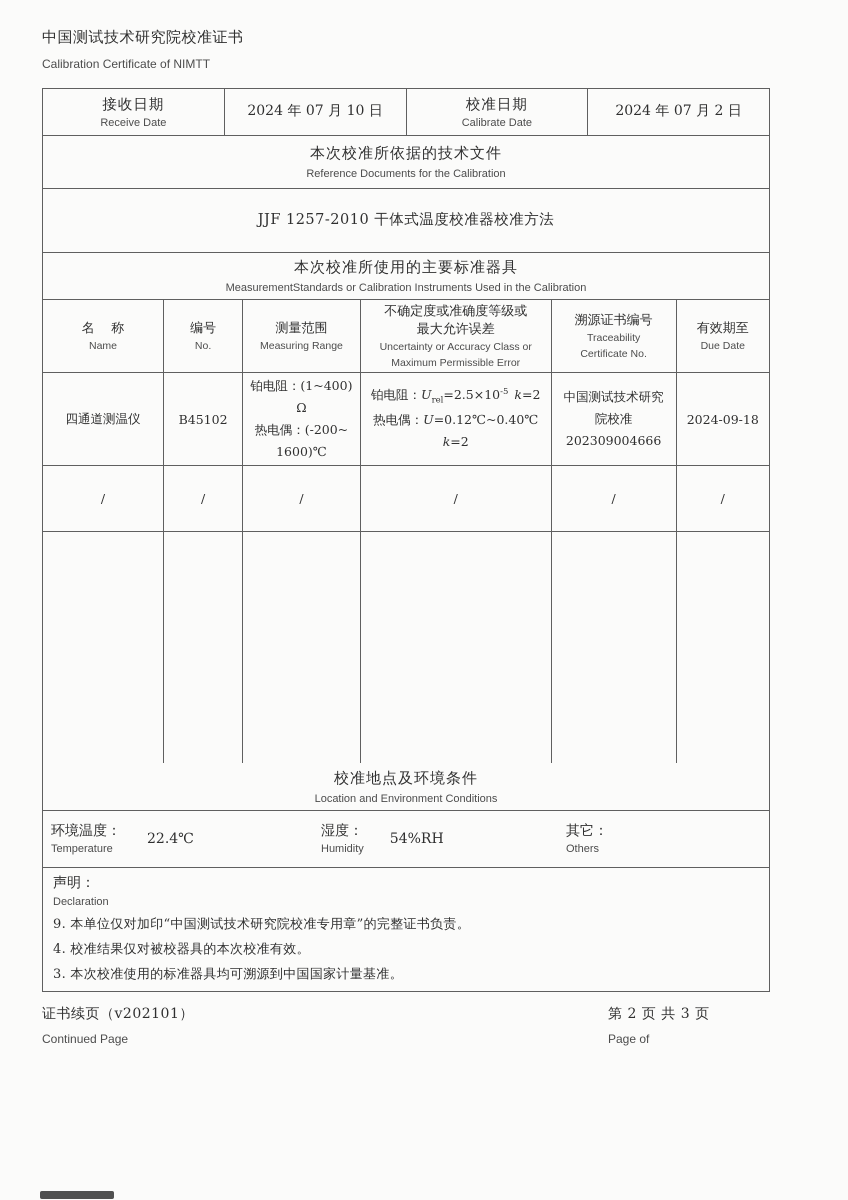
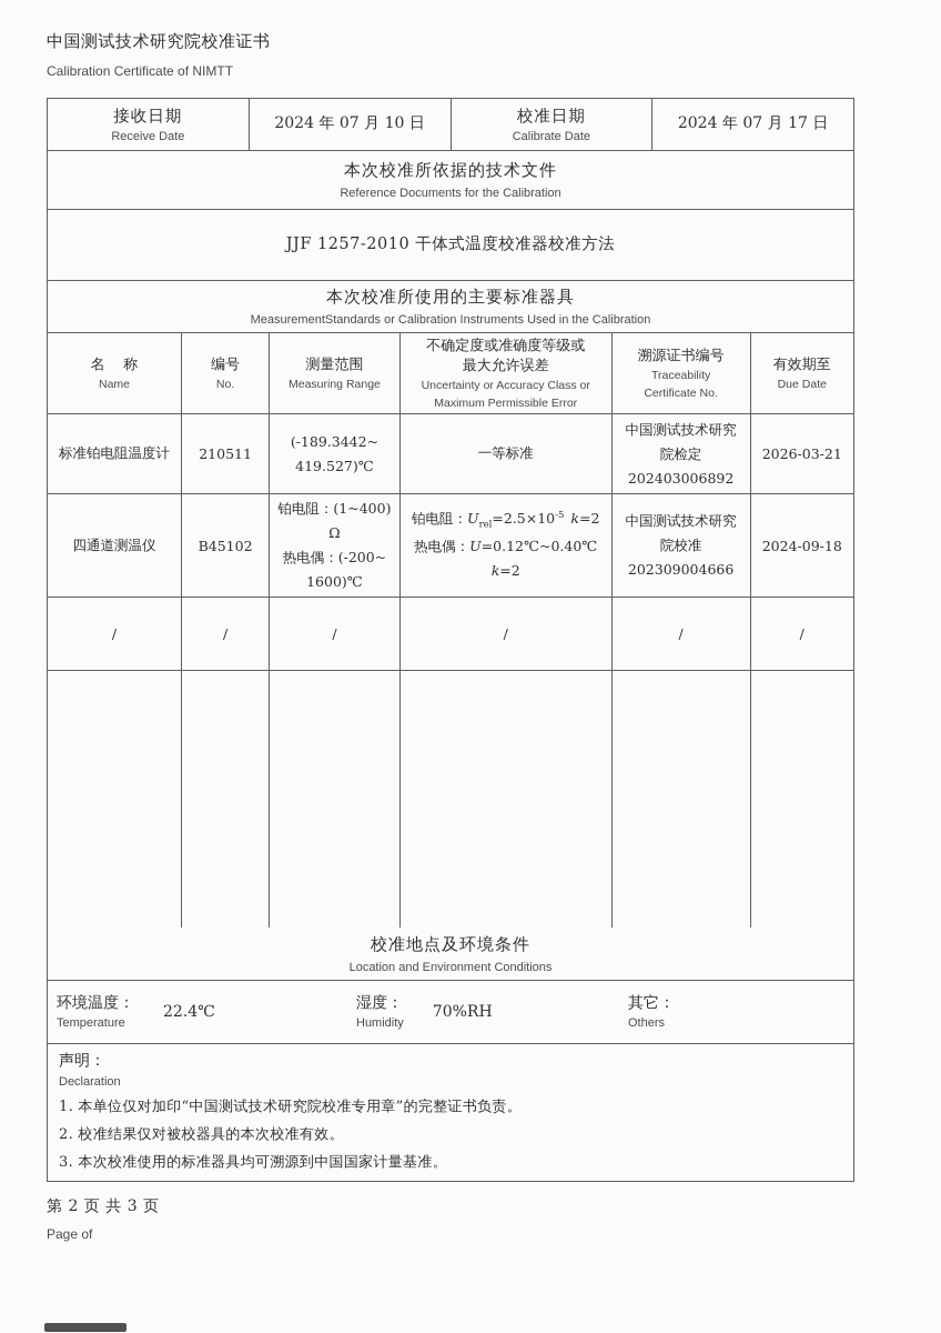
  中国测试技术研究院校准证书
  Calibration Certificate of NIMTT
  接收日期
  Receive Date
  2024 年 07 月 10 日
  校准日期
  Calibrate Date
- 2024 年 07 月 2 日
+ 2024 年 07 月 17 日
  本次校准所依据的技术文件
  Reference Documents for the Calibration
  JJF 1257-2010 干体式温度校准器校准方法
  本次校准所使用的主要标准器具
  MeasurementStandards or Calibration Instruments Used in the Calibration
  名 称 Name	编号 No.	测量范围 Measuring Range	不确定度或准确度等级或 最大允许误差 Uncertainty or Accuracy Class or Maximum Permissible Error	溯源证书编号 Traceability Certificate No.	有效期至 Due Date
+ 标准铂电阻温度计	210511	(-189.3442~ 419.527)℃	一等标准	中国测试技术研究 院检定 202403006892	2026-03-21
  四通道测温仪	B45102	铂电阻：(1~400) Ω 热电偶：(-200~ 1600)℃	铂电阻：Urel=2.5×10-5 k=2 热电偶：U=0.12℃~0.40℃ k=2	中国测试技术研究 院校准 202309004666	2024-09-18
  /	/	/	/	/	/
  校准地点及环境条件
  Location and Environment Conditions
  环境温度：
  Temperature
  22.4℃
  湿度：
  Humidity
- 54%RH
+ 70%RH
  其它：
  Others
  声明：
  Declaration
- 9. 本单位仅对加印“中国测试技术研究院校准专用章”的完整证书负责。
+ 1. 本单位仅对加印“中国测试技术研究院校准专用章”的完整证书负责。
- 4. 校准结果仅对被校器具的本次校准有效。
+ 2. 校准结果仅对被校器具的本次校准有效。
  3. 本次校准使用的标准器具均可溯源到中国国家计量基准。
- 证书续页（v202101）
- Continued Page
  第 2 页 共 3 页
  Page of
